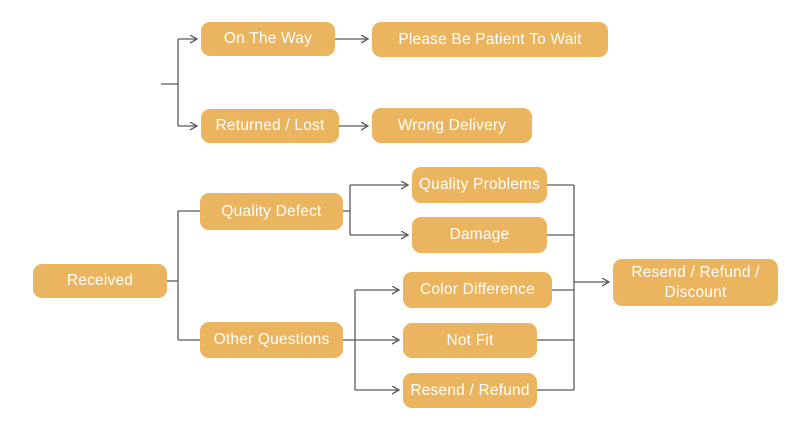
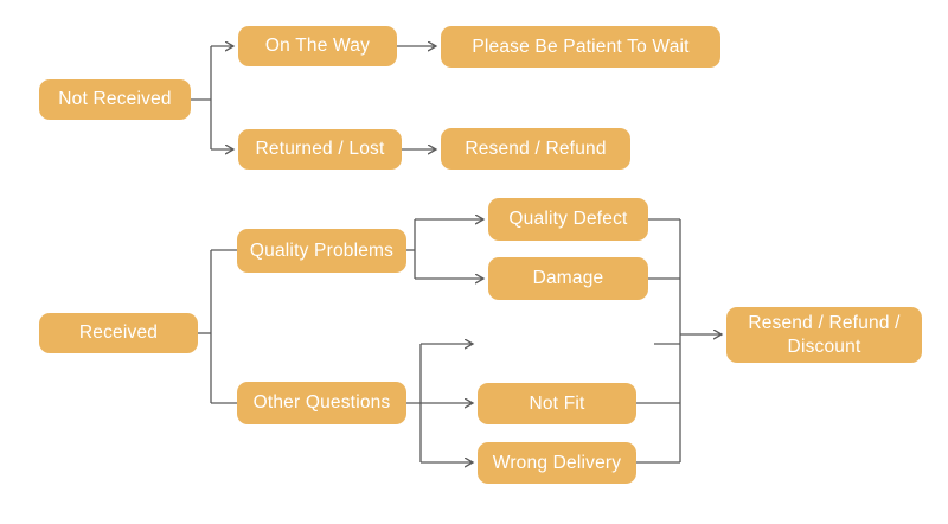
+ Not Received
  On The Way
  Please Be Patient To Wait
  Returned / Lost
- Wrong Delivery
+ Resend / Refund
  Received
- Quality Defect
+ Quality Problems
  Other Questions
- Quality Problems
+ Quality Defect
  Damage
- Color Difference
  Not Fit
- Resend / Refund
+ Wrong Delivery
  Resend / Refund / Discount
